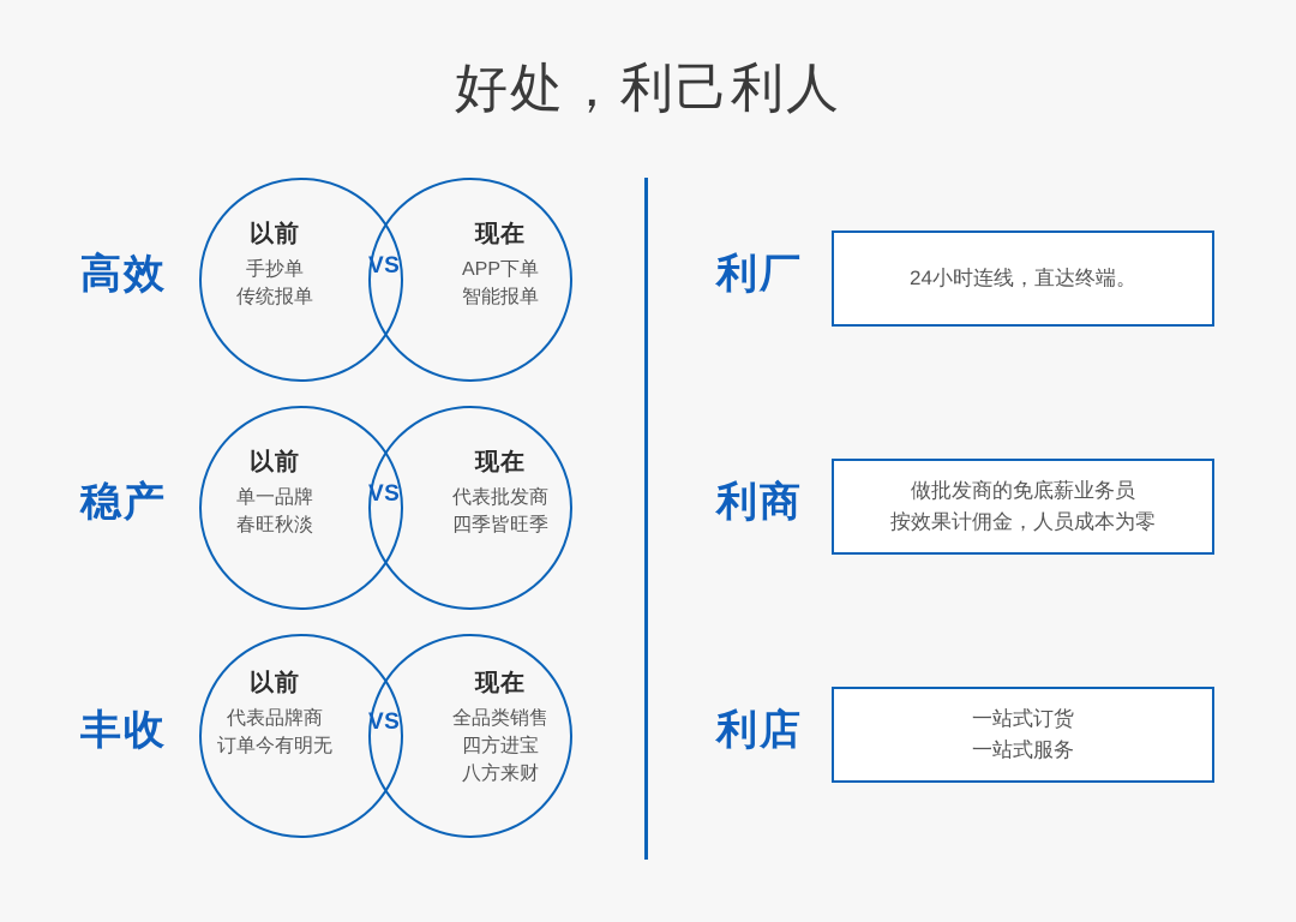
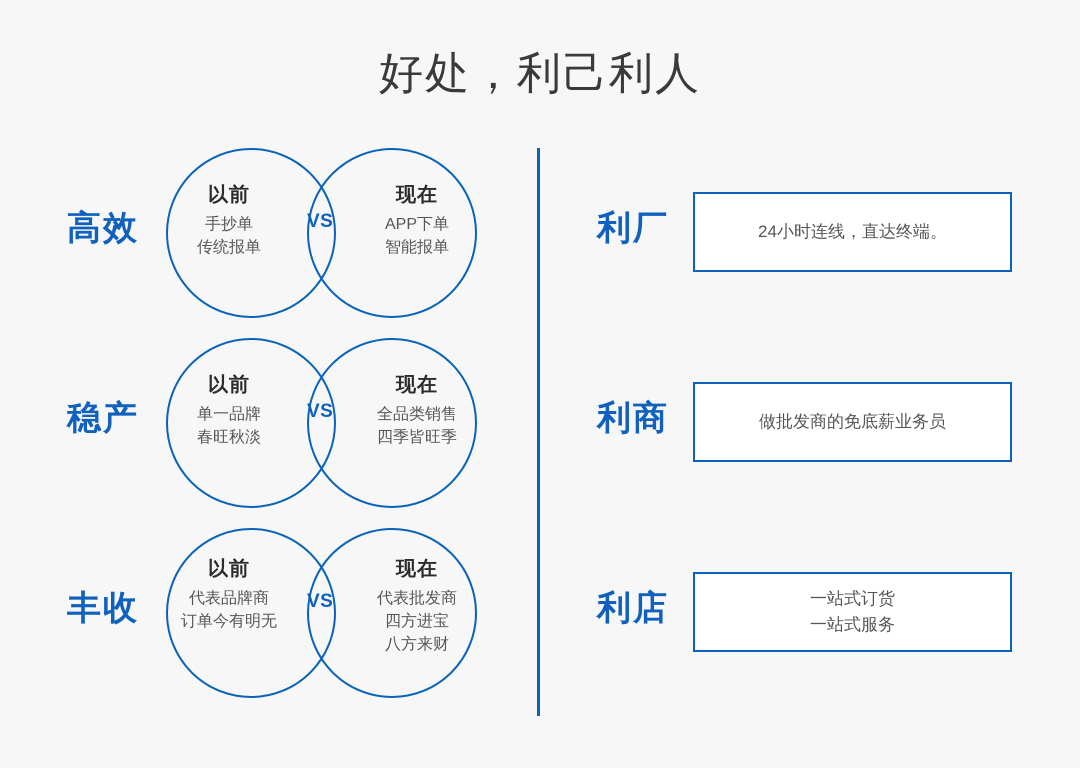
  好处，利己利人
  高效
  以前
  手抄单
  传统报单
  现在
  APP下单
  智能报单
  VS
  稳产
  以前
  单一品牌
  春旺秋淡
  现在
- 代表批发商
+ 全品类销售
  四季皆旺季
  VS
  丰收
  以前
  代表品牌商
  订单今有明无
  现在
- 全品类销售
+ 代表批发商
  四方进宝
  八方来财
  VS
  利厂
  24小时连线，直达终端。
  利商
  做批发商的免底薪业务员
- 按效果计佣金，人员成本为零
  利店
  一站式订货
  一站式服务
